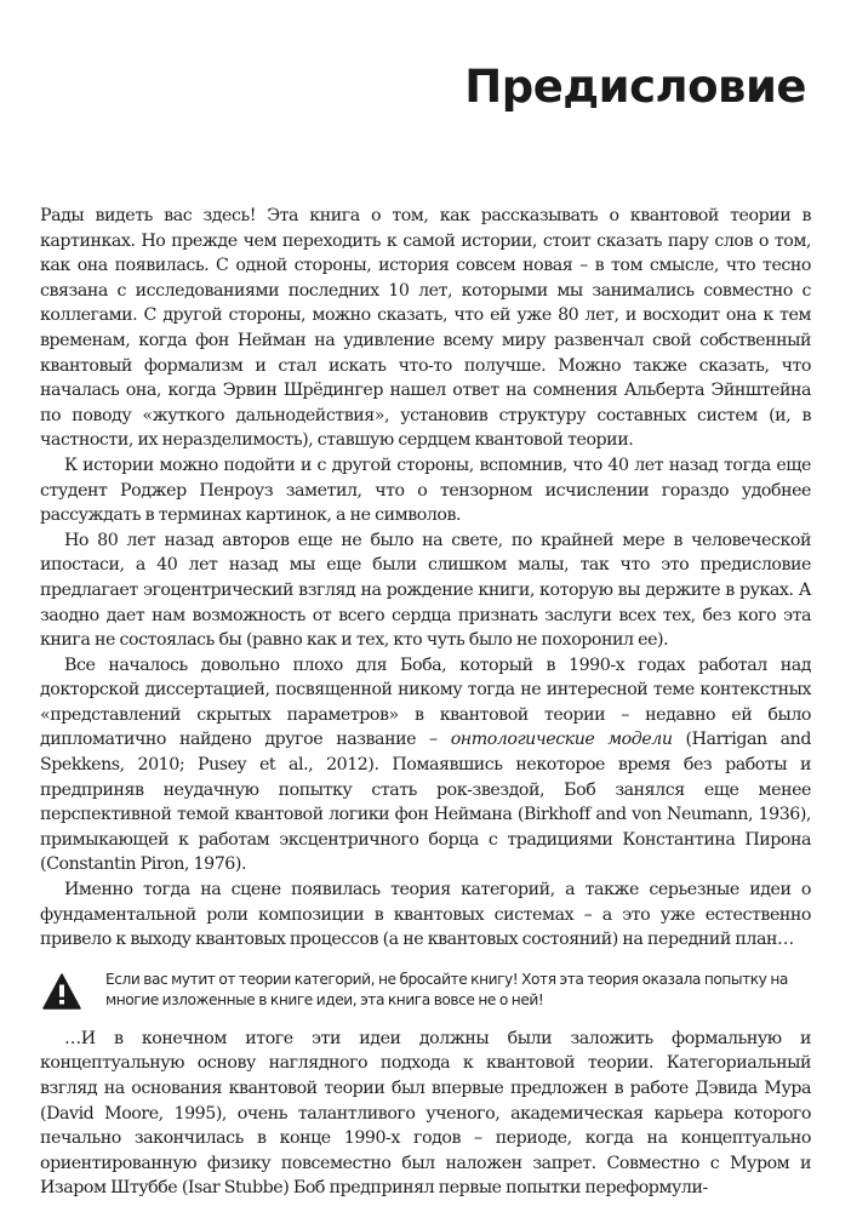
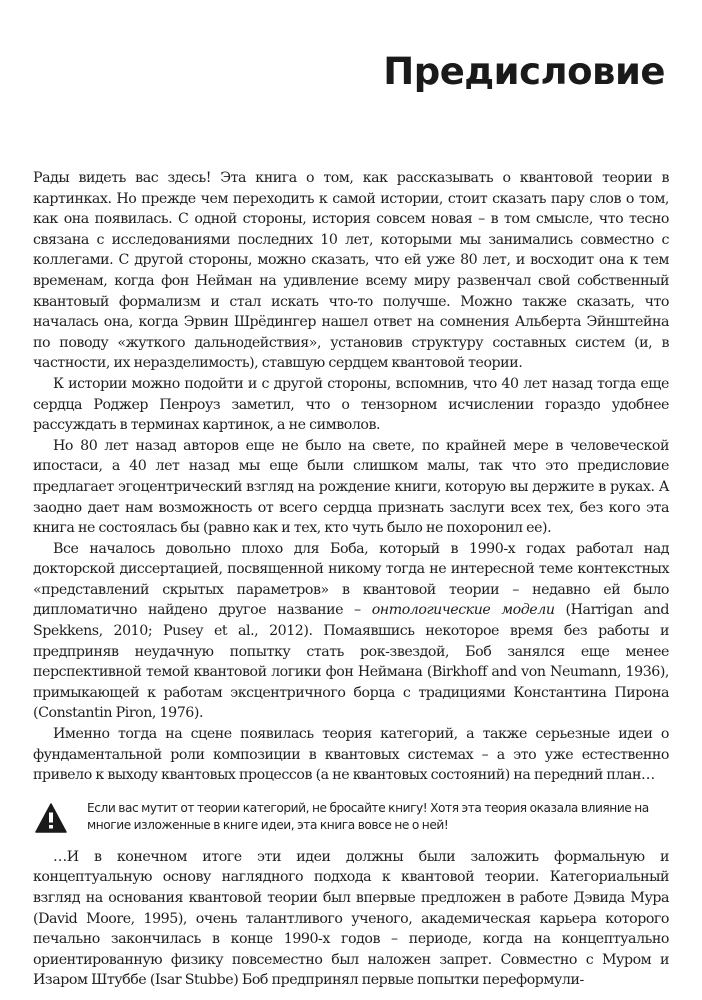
  Предисловие
  Рады видеть вас здесь! Эта книга о том, как рассказывать о квантовой теории в картинках. Но прежде чем переходить к самой истории, стоит сказать пару слов о том, как она появилась. С одной стороны, история совсем новая – в том смысле, что тесно связана с исследованиями последних 10 лет, которыми мы занимались совместно с коллегами. С другой стороны, можно сказать, что ей уже 80 лет, и восходит она к тем временам, когда фон Нейман на удивление всему миру развенчал свой собственный квантовый формализм и стал искать что-то получше. Можно также сказать, что началась она, когда Эрвин Шрёдингер нашел ответ на сомнения Альберта Эйнштейна по поводу «жуткого дальнодействия», установив структуру составных систем (и, в частности, их неразделимость), ставшую сердцем квантовой теории.
- К истории можно подойти и с другой стороны, вспомнив, что 40 лет назад тогда еще студент Роджер Пенроуз заметил, что о тензорном исчислении гораздо удобнее рассуждать в терминах картинок, а не символов.
+ К истории можно подойти и с другой стороны, вспомнив, что 40 лет назад тогда еще сердца Роджер Пенроуз заметил, что о тензорном исчислении гораздо удобнее рассуждать в терминах картинок, а не символов.
  Но 80 лет назад авторов еще не было на свете, по крайней мере в человеческой ипостаси, а 40 лет назад мы еще были слишком малы, так что это предисловие предлагает эгоцентрический взгляд на рождение книги, которую вы держите в руках. А заодно дает нам возможность от всего сердца признать заслуги всех тех, без кого эта книга не состоялась бы (равно как и тех, кто чуть было не похоронил ее).
  Все началось довольно плохо для Боба, который в 1990-х годах работал над докторской диссертацией, посвященной никому тогда не интересной теме контекстных «представлений скрытых параметров» в квантовой теории – недавно ей было дипломатично найдено другое название – онтологические модели (Harrigan and Spekkens, 2010; Pusey et al., 2012). Помаявшись некоторое время без работы и предприняв неудачную попытку стать рок-звездой, Боб занялся еще менее перспективной темой квантовой логики фон Неймана (Birkhoff and von Neumann, 1936), примыкающей к работам эксцентричного борца с традициями Константина Пирона (Constantin Piron, 1976).
  Именно тогда на сцене появилась теория категорий, а также серьезные идеи о фундаментальной роли композиции в квантовых системах – а это уже естественно привело к выходу квантовых процессов (а не квантовых состояний) на передний план…
- Если вас мутит от теории категорий, не бросайте книгу! Хотя эта теория оказала попытку на многие изложенные в книге идеи, эта книга вовсе не о ней!
+ Если вас мутит от теории категорий, не бросайте книгу! Хотя эта теория оказала влияние на многие изложенные в книге идеи, эта книга вовсе не о ней!
  …И в конечном итоге эти идеи должны были заложить формальную и концептуальную основу наглядного подхода к квантовой теории. Категориальный взгляд на основания квантовой теории был впервые предложен в работе Дэвида Мура (David Moore, 1995), очень талантливого ученого, академическая карьера которого печально закончилась в конце 1990-х годов – периоде, когда на концептуально ориентированную физику повсеместно был наложен запрет. Совместно с Муром и Изаром Штуббе (Isar Stubbe) Боб предпринял первые попытки переформули-
